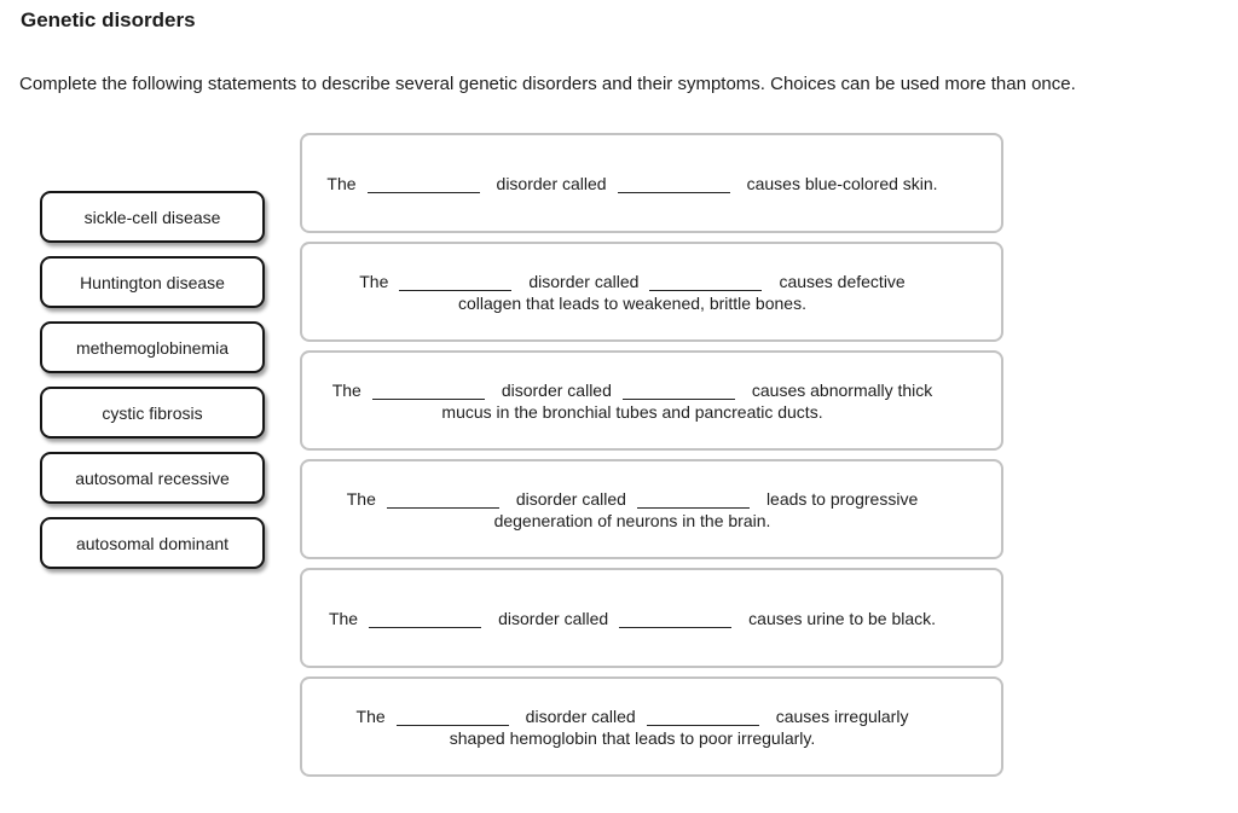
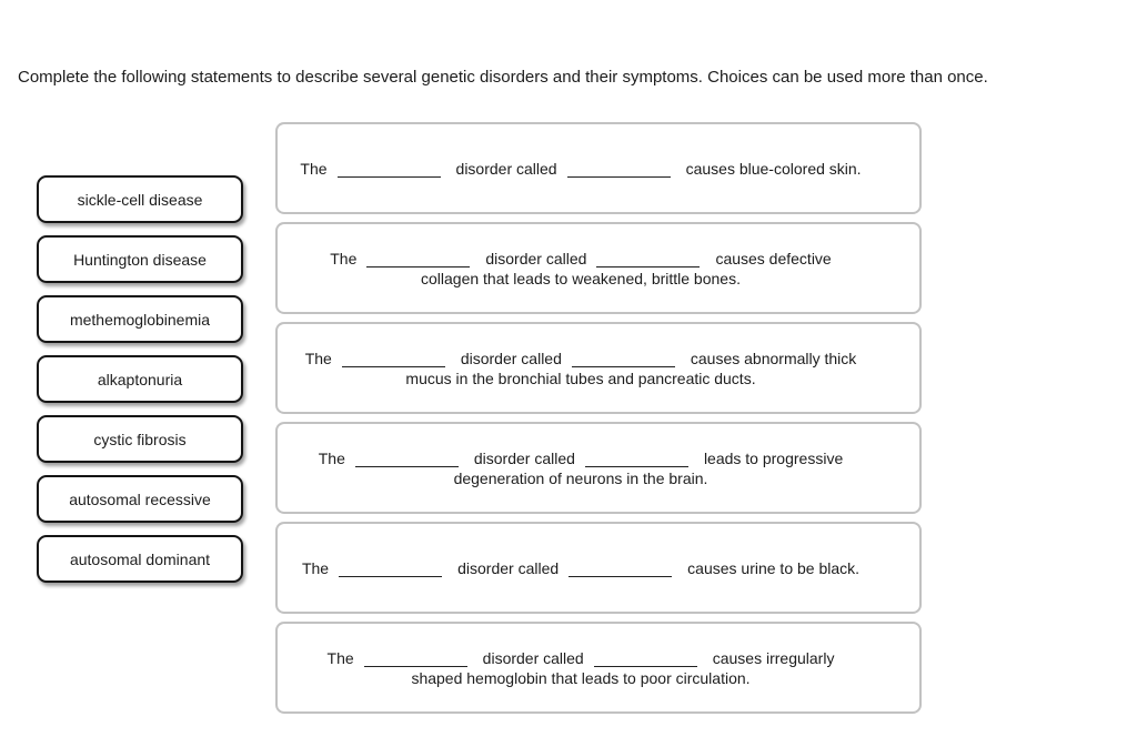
- Genetic disorders
  Complete the following statements to describe several genetic disorders and their symptoms. Choices can be used more than once.
  sickle-cell disease
  Huntington disease
  methemoglobinemia
+ alkaptonuria
  cystic fibrosis
  autosomal recessive
  autosomal dominant
  The
  disorder called
  causes blue-colored skin.
  The
  disorder called
  causes defective
  collagen that leads to weakened, brittle bones.
  The
  disorder called
  causes abnormally thick
  mucus in the bronchial tubes and pancreatic ducts.
  The
  disorder called
  leads to progressive
  degeneration of neurons in the brain.
  The
  disorder called
  causes urine to be black.
  The
  disorder called
  causes irregularly
- shaped hemoglobin that leads to poor irregularly.
+ shaped hemoglobin that leads to poor circulation.
